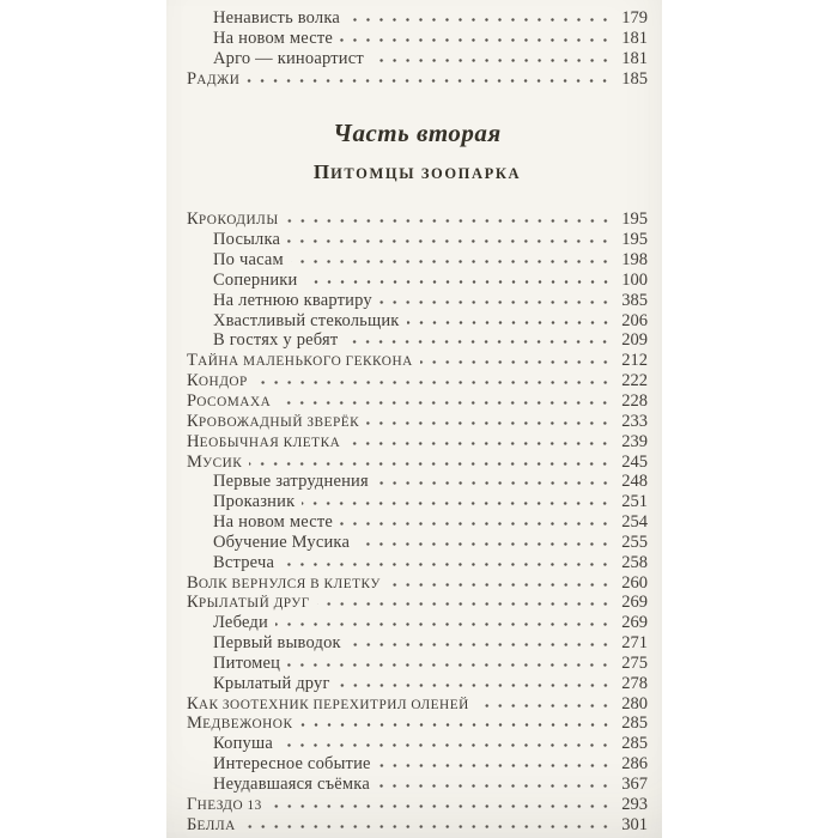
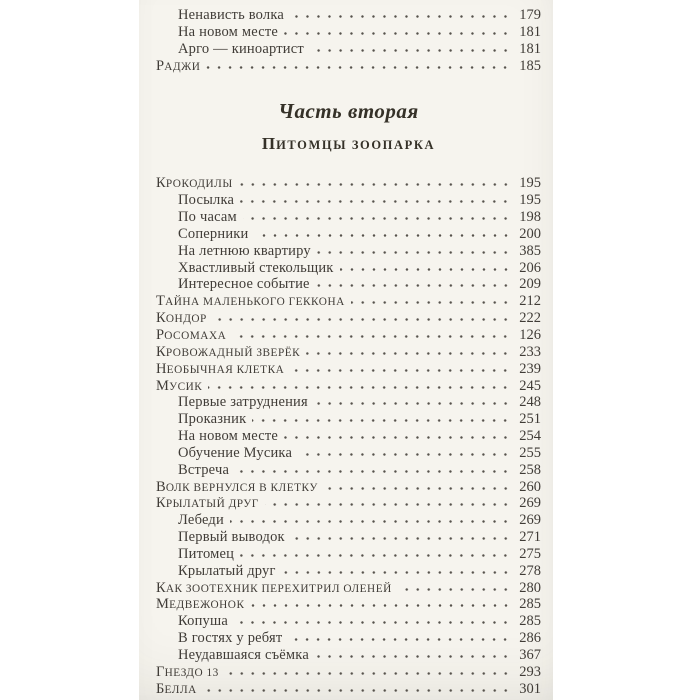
  Ненависть волка
  179
  На новом месте
  181
  Арго — киноартист
  181
  РАДЖИ
  185
  Часть вторая
  ПИТОМЦЫ ЗООПАРКА
  КРОКОДИЛЫ
  195
  Посылка
  195
  По часам
  198
  Соперники
- 100
+ 200
  На летнюю квартиру
  385
  Хвастливый стекольщик
  206
- В гостях у ребят
+ Интересное событие
  209
  ТАЙНА МАЛЕНЬКОГО ГЕККОНА
  212
  КОНДОР
  222
  РОСОМАХА
- 228
+ 126
  КРОВОЖАДНЫЙ ЗВЕРЁК
  233
  НЕОБЫЧНАЯ КЛЕТКА
  239
  МУСИК
  245
  Первые затруднения
  248
  Проказник
  251
  На новом месте
  254
  Обучение Мусика
  255
  Встреча
  258
  ВОЛК ВЕРНУЛСЯ В КЛЕТКУ
  260
  КРЫЛАТЫЙ ДРУГ
  269
  Лебеди
  269
  Первый выводок
  271
  Питомец
  275
  Крылатый друг
  278
  КАК ЗООТЕХНИК ПЕРЕХИТРИЛ ОЛЕНЕЙ
  280
  МЕДВЕЖОНОК
  285
  Копуша
  285
- Интересное событие
+ В гостях у ребят
  286
  Неудавшаяся съёмка
  367
  ГНЕЗДО 13
  293
  БЕЛЛА
  301
